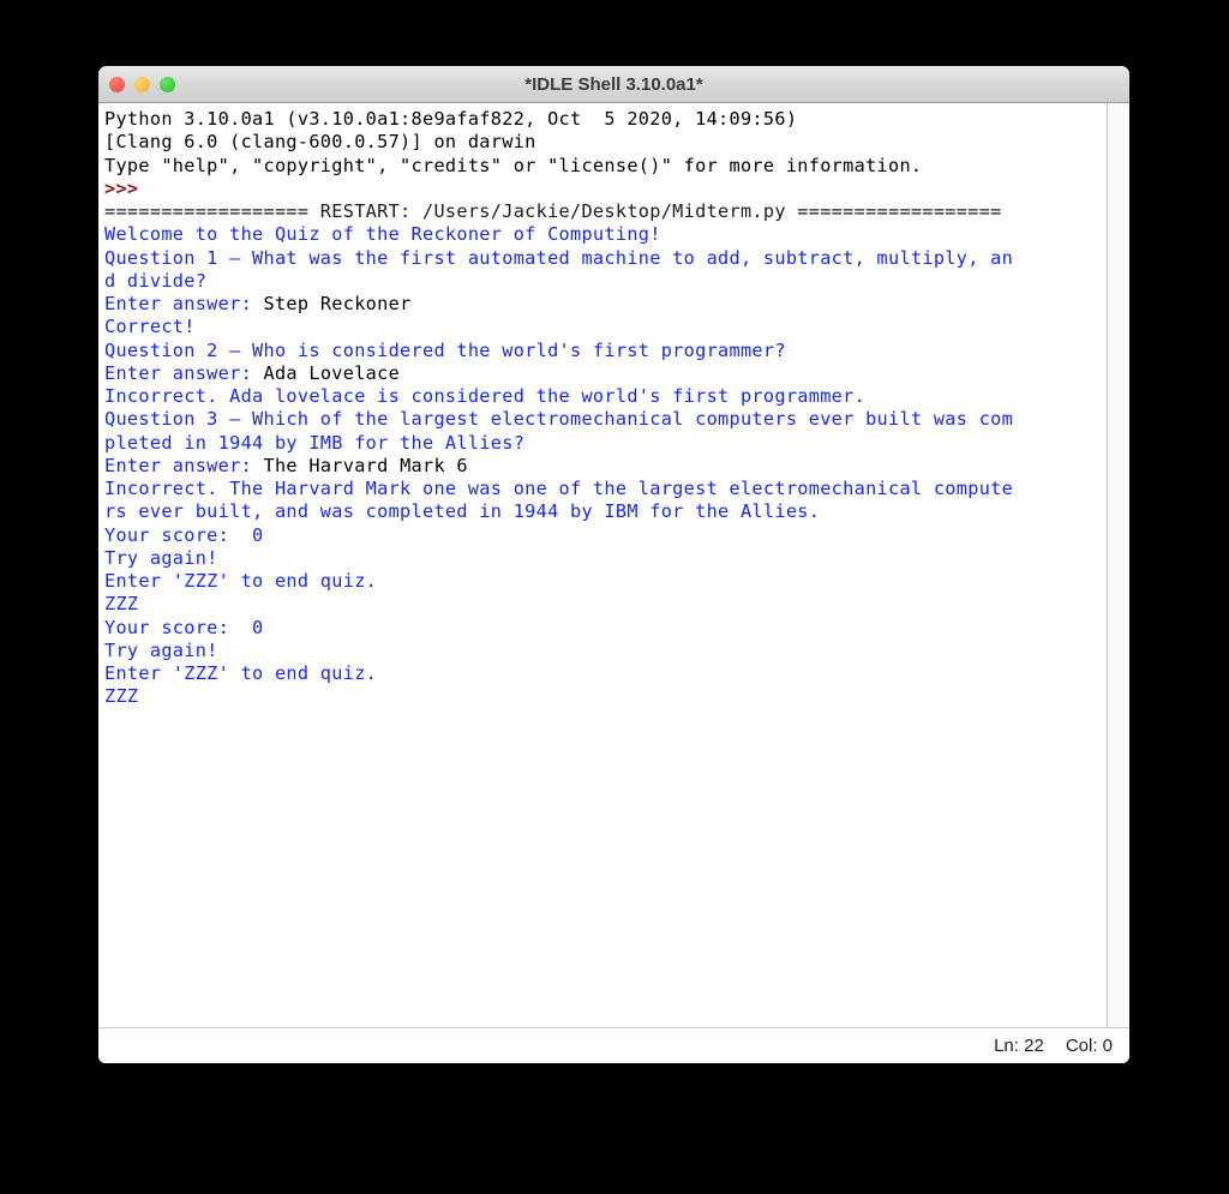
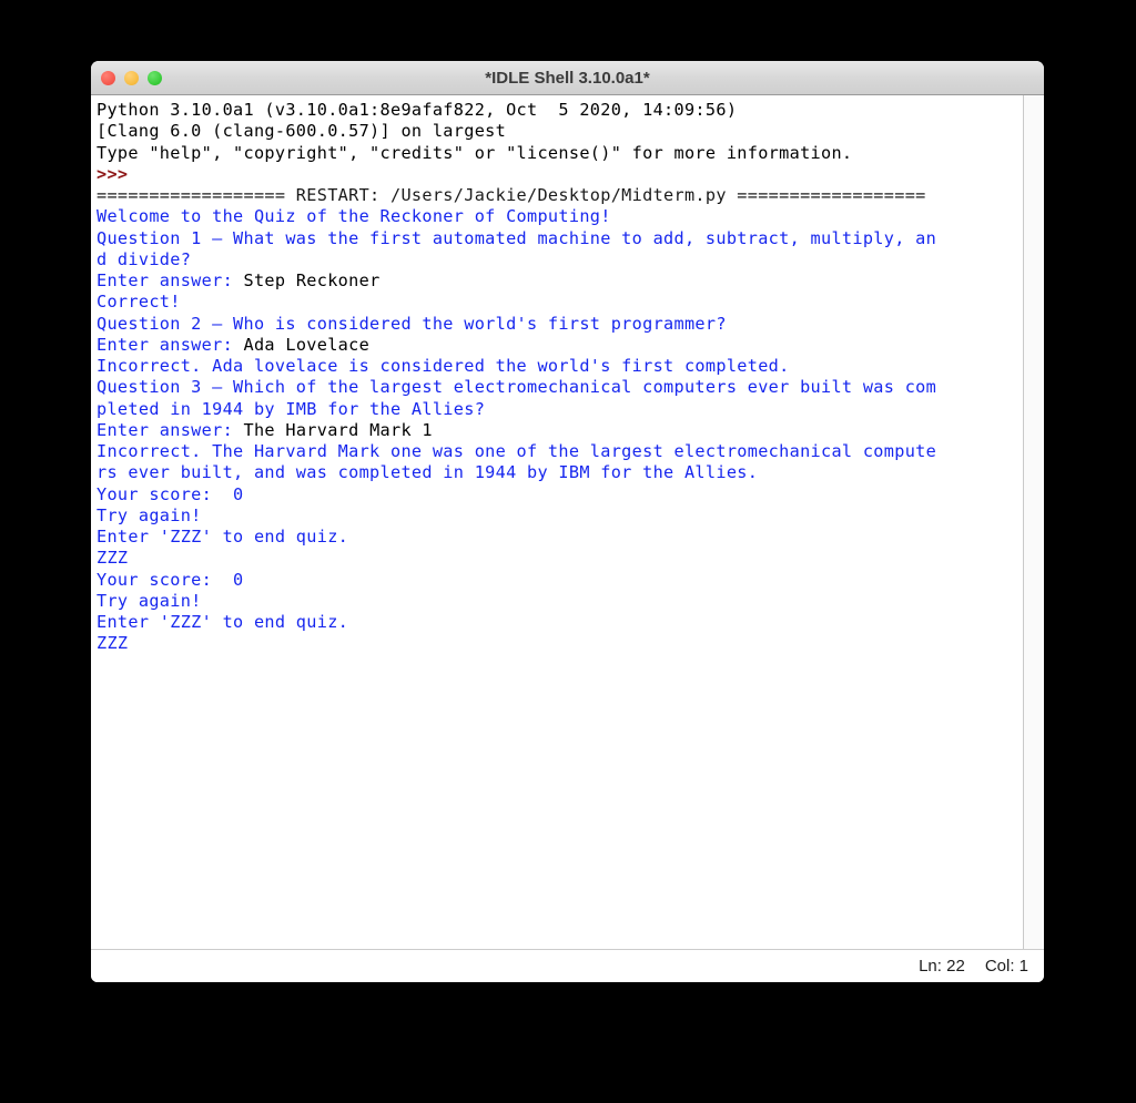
  *IDLE Shell 3.10.0a1*
  Python 3.10.0a1 (v3.10.0a1:8e9afaf822, Oct 5 2020, 14:09:56)
- [Clang 6.0 (clang-600.0.57)] on darwin
+ [Clang 6.0 (clang-600.0.57)] on largest
  Type "help", "copyright", "credits" or "license()" for more information.
  >>>
  ================== RESTART: /Users/Jackie/Desktop/Midterm.py ==================
  Welcome to the Quiz of the Reckoner of Computing!
  Question 1 — What was the first automated machine to add, subtract, multiply, an
  d divide?
  Enter answer: Step Reckoner
  Correct!
  Question 2 — Who is considered the world's first programmer?
  Enter answer: Ada Lovelace
- Incorrect. Ada lovelace is considered the world's first programmer.
+ Incorrect. Ada lovelace is considered the world's first completed.
  Question 3 — Which of the largest electromechanical computers ever built was com
  pleted in 1944 by IMB for the Allies?
- Enter answer: The Harvard Mark 6
+ Enter answer: The Harvard Mark 1
  Incorrect. The Harvard Mark one was one of the largest electromechanical compute
  rs ever built, and was completed in 1944 by IBM for the Allies.
  Your score: 0
  Try again!
  Enter 'ZZZ' to end quiz.
  ZZZ
  Your score: 0
  Try again!
  Enter 'ZZZ' to end quiz.
  ZZZ
  Ln: 22
- Col: 0
+ Col: 1
